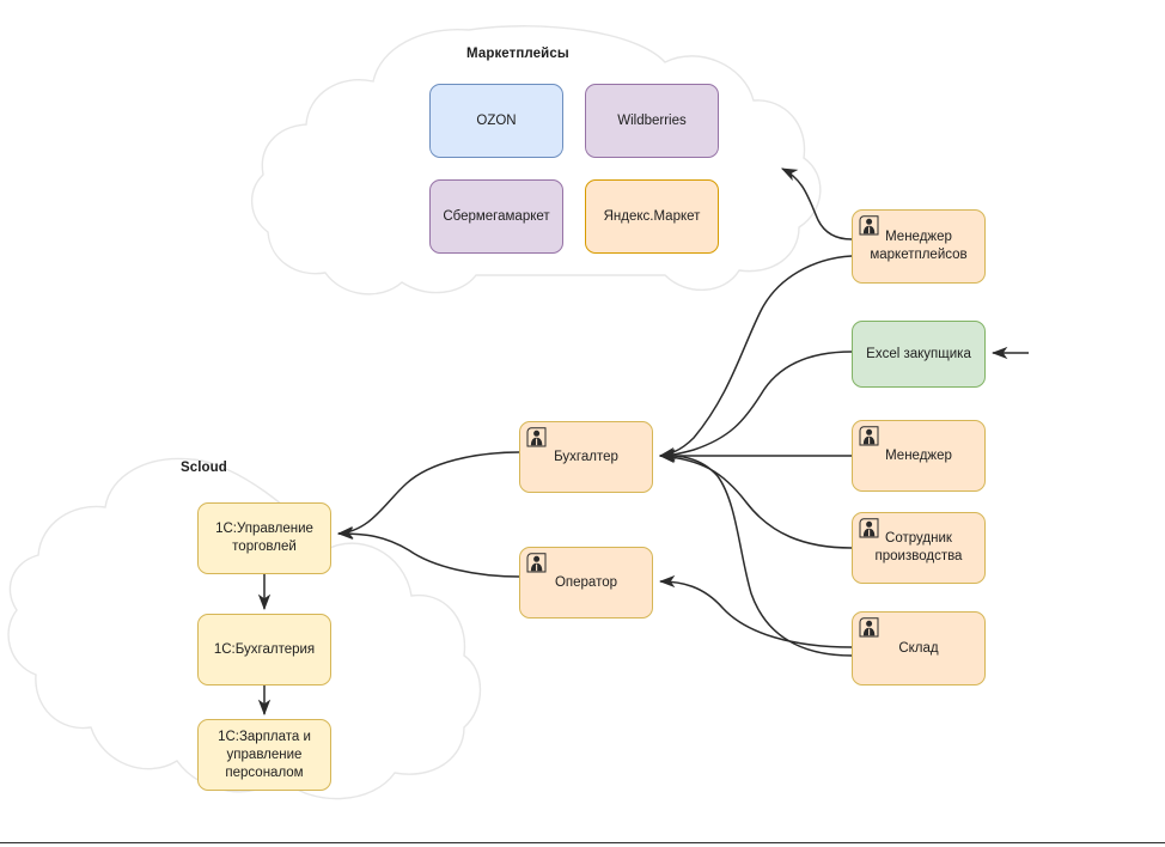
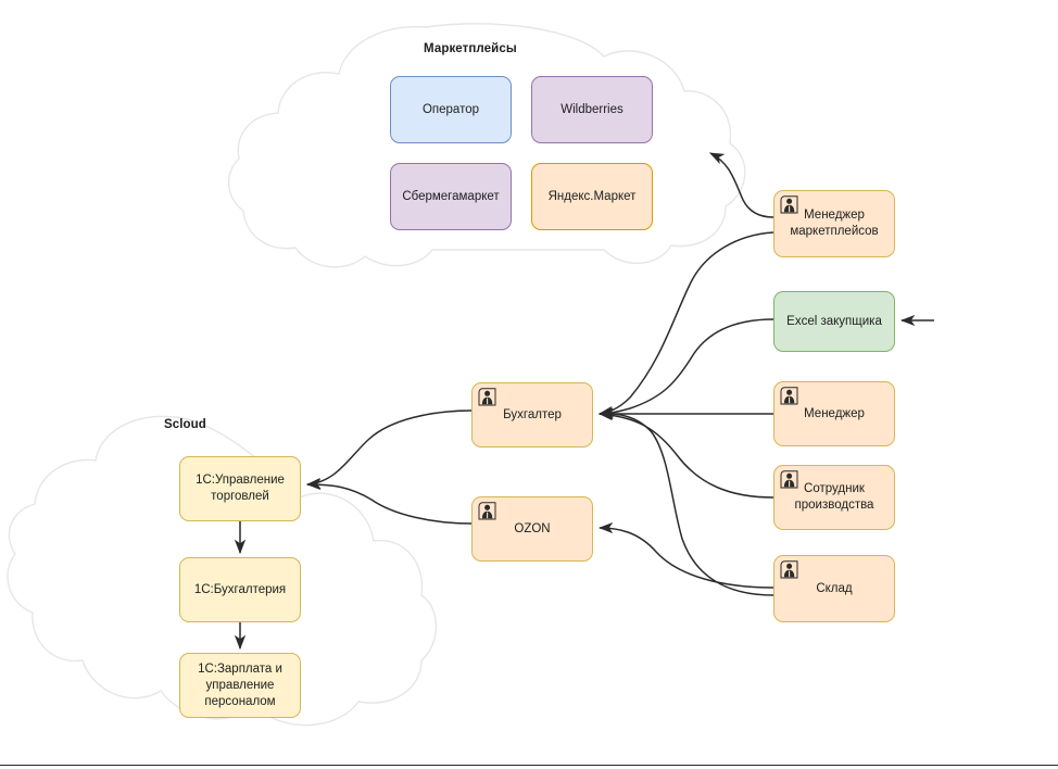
  Маркетплейсы
  Scloud
- OZON
+ Оператор
  Wildberries
  Сбермегамаркет
  Яндекс.Маркет
  Менеджер
  маркетплейсов
  Excel закупщика
  Менеджер
  Сотрудник
  производства
  Склад
  Бухгалтер
- Оператор
+ OZON
  1С:Управление
  торговлей
  1С:Бухгалтерия
  1С:Зарплата и
  управление
  персоналом
